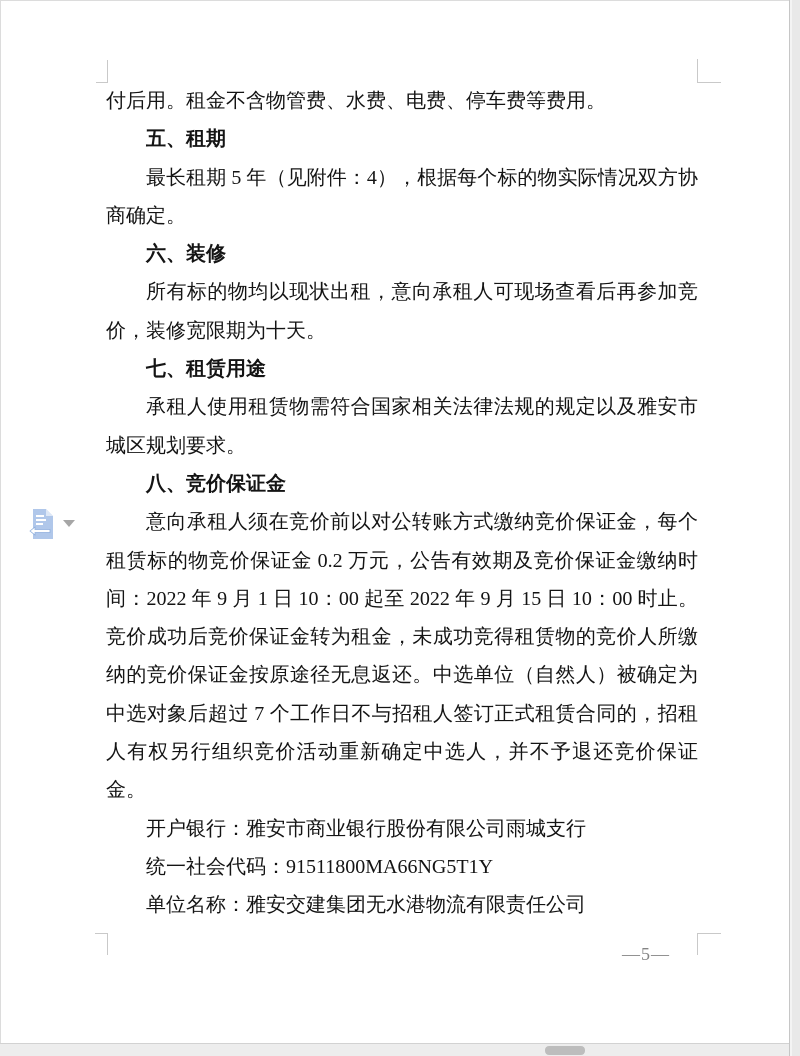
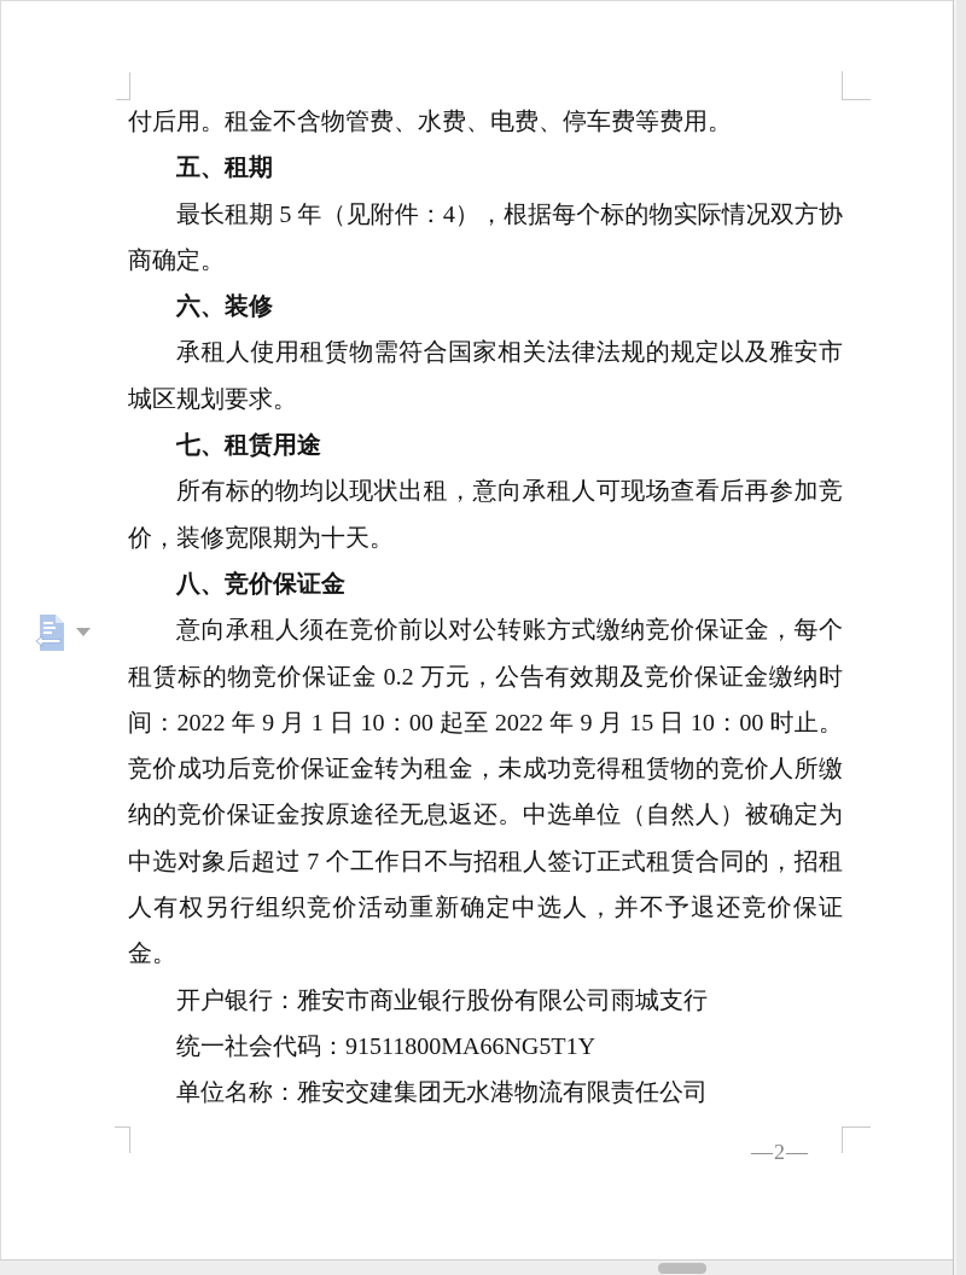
  付后用。租金不含物管费、水费、电费、停车费等费用。
  五、租期
  最长租期 5 年（见附件：4），根据每个标的物实际情况双方协商确定。
  六、装修
- 所有标的物均以现状出租，意向承租人可现场查看后再参加竞价，装修宽限期为十天。
+ 承租人使用租赁物需符合国家相关法律法规的规定以及雅安市城区规划要求。
  七、租赁用途
- 承租人使用租赁物需符合国家相关法律法规的规定以及雅安市城区规划要求。
+ 所有标的物均以现状出租，意向承租人可现场查看后再参加竞价，装修宽限期为十天。
  八、竞价保证金
  意向承租人须在竞价前以对公转账方式缴纳竞价保证金，每个租赁标的物竞价保证金 0.2 万元，公告有效期及竞价保证金缴纳时间：2022 年 9 月 1 日 10：00 起至 2022 年 9 月 15 日 10：00 时止。竞价成功后竞价保证金转为租金，未成功竞得租赁物的竞价人所缴纳的竞价保证金按原途径无息返还。中选单位（自然人）被确定为中选对象后超过 7 个工作日不与招租人签订正式租赁合同的，招租人有权另行组织竞价活动重新确定中选人，并不予退还竞价保证金。
  开户银行：雅安市商业银行股份有限公司雨城支行
  统一社会代码：91511800MA66NG5T1Y
  单位名称：雅安交建集团无水港物流有限责任公司
- —5—
+ —2—
